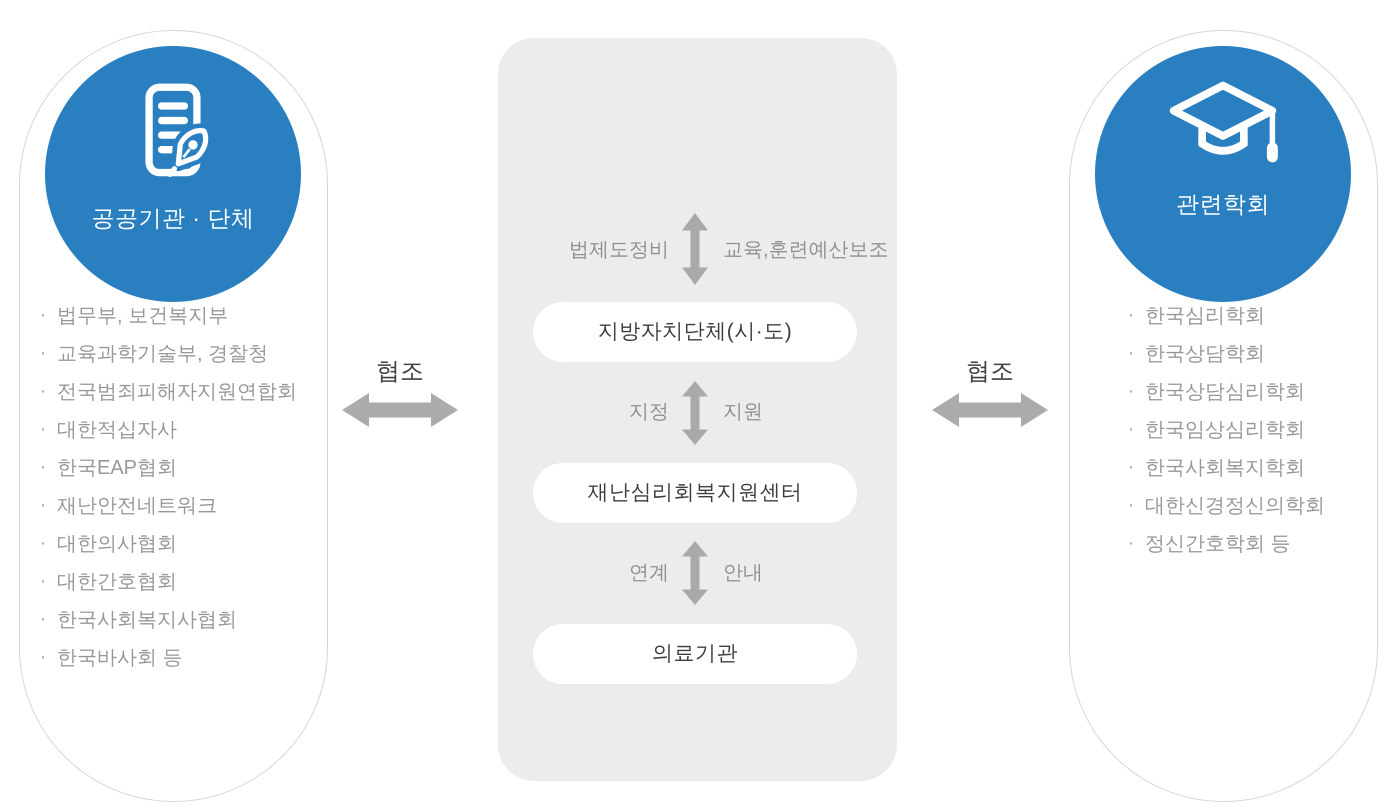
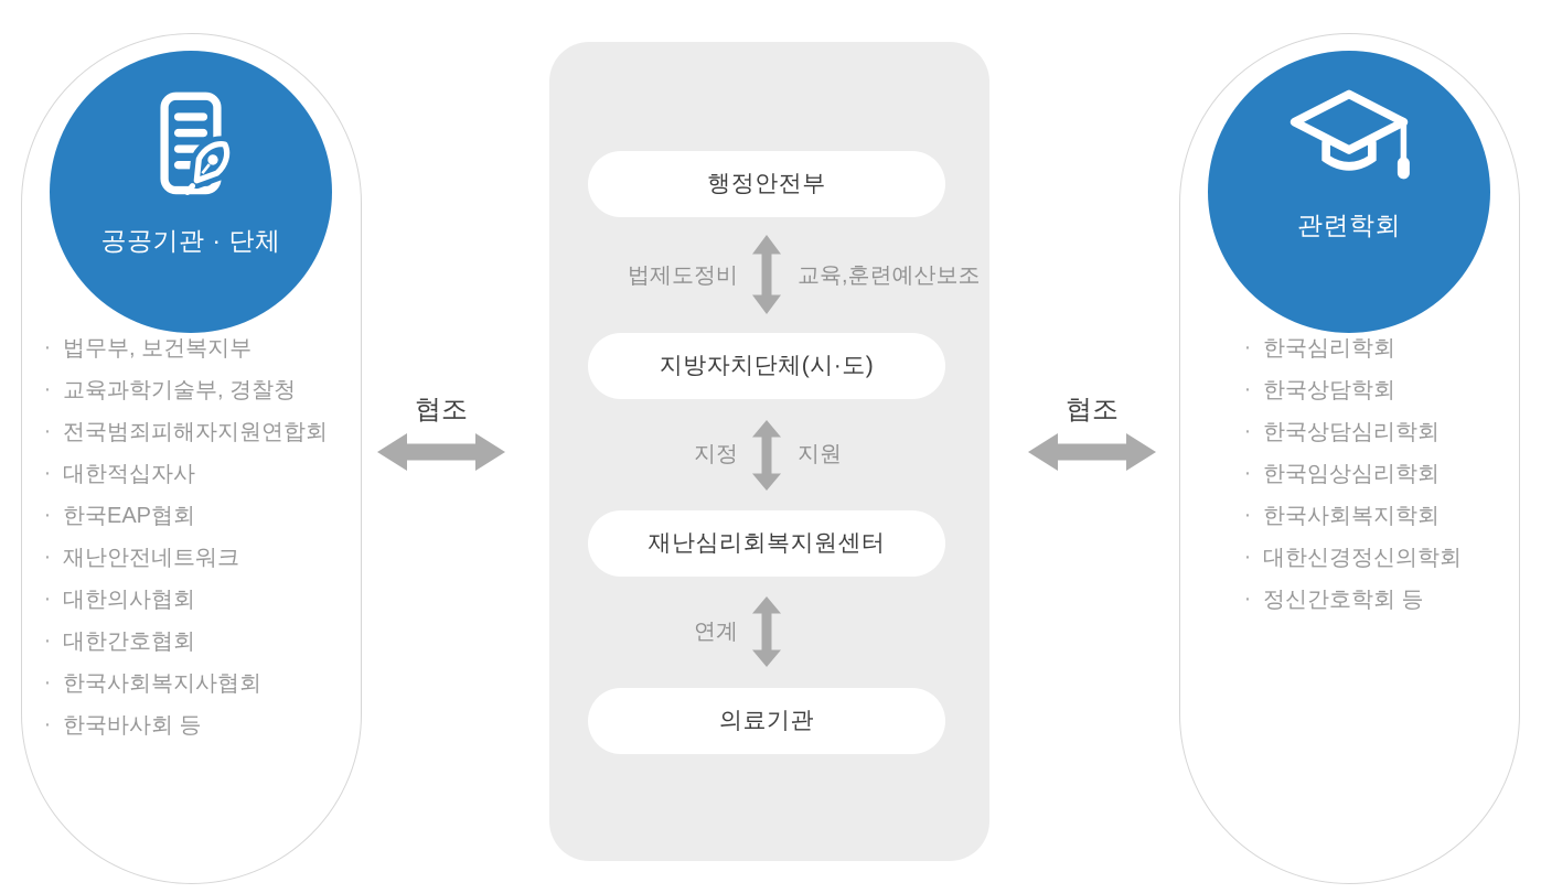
  공공기관 · 단체
  ·
  법무부, 보건복지부
  ·
  교육과학기술부, 경찰청
  ·
  전국범죄피해자지원연합회
  ·
  대한적십자사
  ·
  한국EAP협회
  ·
  재난안전네트워크
  ·
  대한의사협회
  ·
  대한간호협회
  ·
  한국사회복지사협회
  ·
  한국바사회 등
  협조
+ 행정안전부
  지방자치단체(시·도)
  재난심리회복지원센터
  의료기관
  법제도정비
  교육,훈련예산보조
  지정
  지원
  연계
- 안내
  협조
  관련학회
  ·
  한국심리학회
  ·
  한국상담학회
  ·
  한국상담심리학회
  ·
  한국임상심리학회
  ·
  한국사회복지학회
  ·
  대한신경정신의학회
  ·
  정신간호학회 등
